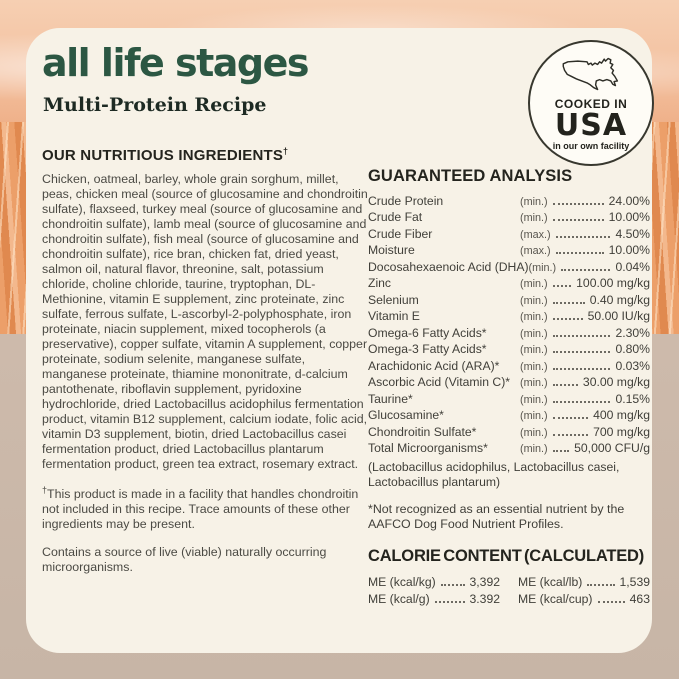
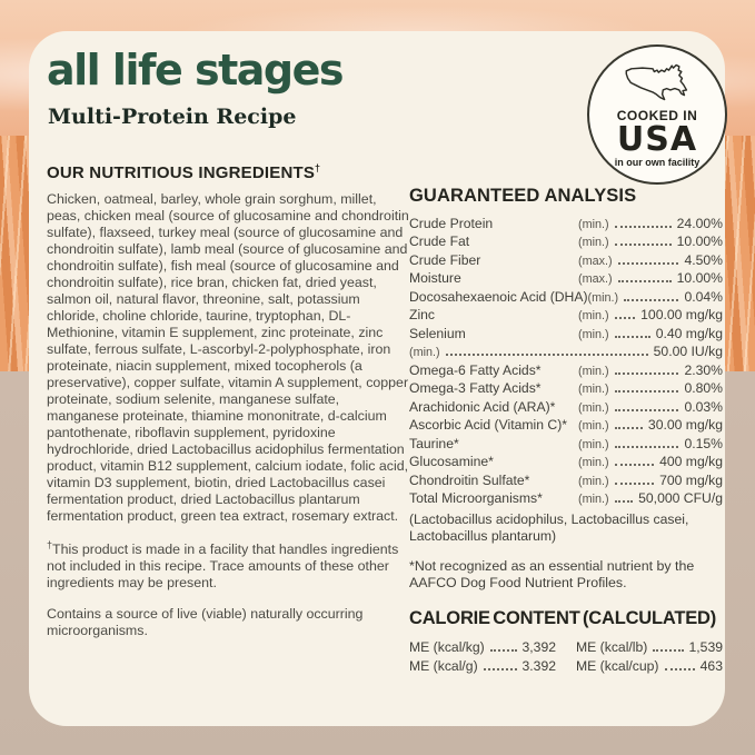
  all life stages
  Multi-Protein Recipe
  COOKED IN
  USA
  in our own facility
  OUR NUTRITIOUS INGREDIENTS†
  Chicken, oatmeal, barley, whole grain sorghum, millet, peas, chicken meal (source of glucosamine and chondroitin sulfate), flaxseed, turkey meal (source of glucosamine and chondroitin sulfate), lamb meal (source of glucosamine and chondroitin sulfate), fish meal (source of glucosamine and chondroitin sulfate), rice bran, chicken fat, dried yeast, salmon oil, natural flavor, threonine, salt, potassium chloride, choline chloride, taurine, tryptophan, DL-Methionine, vitamin E supplement, zinc proteinate, zinc sulfate, ferrous sulfate, L-ascorbyl-2-polyphosphate, iron proteinate, niacin supplement, mixed tocopherols (a preservative), copper sulfate, vitamin A supplement, copper proteinate, sodium selenite, manganese sulfate, manganese proteinate, thiamine mononitrate, d-calcium pantothenate, riboflavin supplement, pyridoxine hydrochloride, dried Lactobacillus acidophilus fermentation product, vitamin B12 supplement, calcium iodate, folic acid, vitamin D3 supplement, biotin, dried Lactobacillus casei fermentation product, dried Lactobacillus plantarum fermentation product, green tea extract, rosemary extract.
- †This product is made in a facility that handles chondroitin not included in this recipe. Trace amounts of these other ingredients may be present.
+ †This product is made in a facility that handles ingredients not included in this recipe. Trace amounts of these other ingredients may be present.
  Contains a source of live (viable) naturally occurring microorganisms.
  GUARANTEED ANALYSIS
  Crude Protein
  (min.)
  24.00%
  Crude Fat
  (min.)
  10.00%
  Crude Fiber
  (max.)
  4.50%
  Moisture
  (max.)
  10.00%
  Docosahexaenoic Acid (DHA)
  (min.)
  0.04%
  Zinc
  (min.)
  100.00 mg/kg
  Selenium
  (min.)
  0.40 mg/kg
- Vitamin E
  (min.)
  50.00 IU/kg
  Omega-6 Fatty Acids*
  (min.)
  2.30%
  Omega-3 Fatty Acids*
  (min.)
  0.80%
  Arachidonic Acid (ARA)*
  (min.)
  0.03%
  Ascorbic Acid (Vitamin C)*
  (min.)
  30.00 mg/kg
  Taurine*
  (min.)
  0.15%
  Glucosamine*
  (min.)
  400 mg/kg
  Chondroitin Sulfate*
  (min.)
  700 mg/kg
  Total Microorganisms*
  (min.)
  50,000 CFU/g
  (Lactobacillus acidophilus, Lactobacillus casei, Lactobacillus plantarum)
  *Not recognized as an essential nutrient by the AAFCO Dog Food Nutrient Profiles.
  CALORIE CONTENT (CALCULATED)
  ME (kcal/kg)
  3,392
  ME (kcal/g)
  3.392
  ME (kcal/lb)
  1,539
  ME (kcal/cup)
  463
